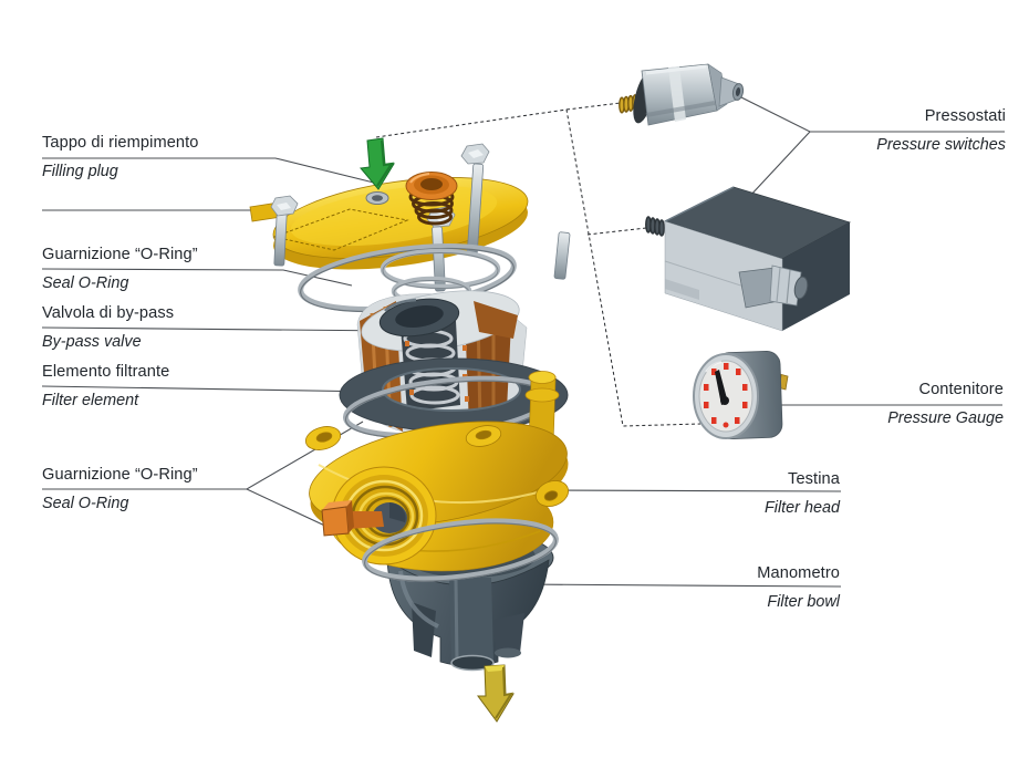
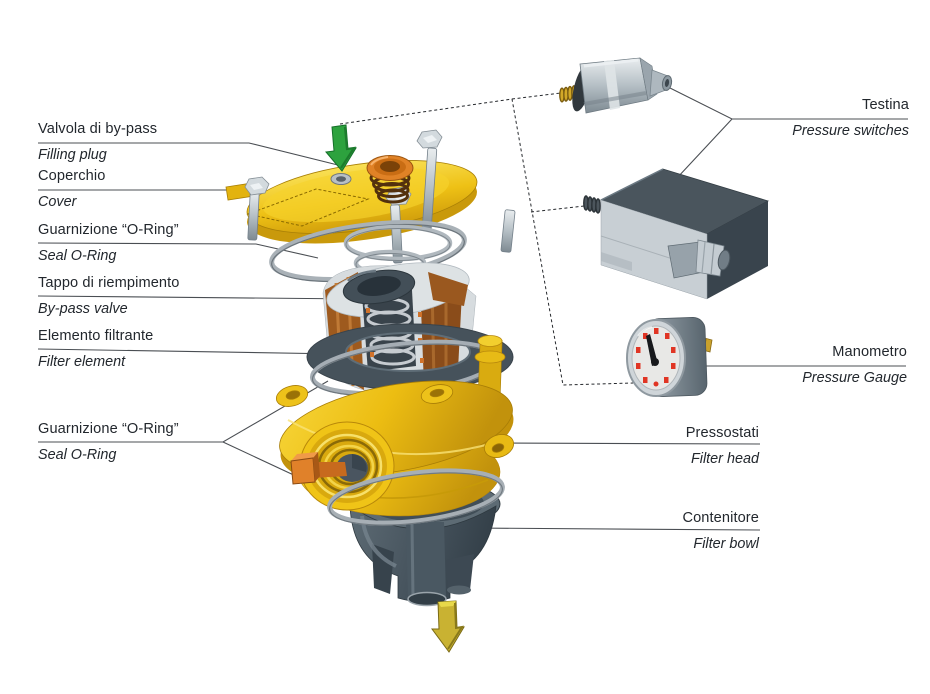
- Tappo di riempimento
+ Valvola di by-pass
  Filling plug
+ Coperchio
+ Cover
  Guarnizione “O-Ring”
  Seal O-Ring
- Valvola di by-pass
+ Tappo di riempimento
  By-pass valve
  Elemento filtrante
  Filter element
  Guarnizione “O-Ring”
  Seal O-Ring
- Pressostati
+ Testina
  Pressure switches
- Contenitore
+ Manometro
  Pressure Gauge
- Testina
+ Pressostati
  Filter head
- Manometro
+ Contenitore
  Filter bowl
